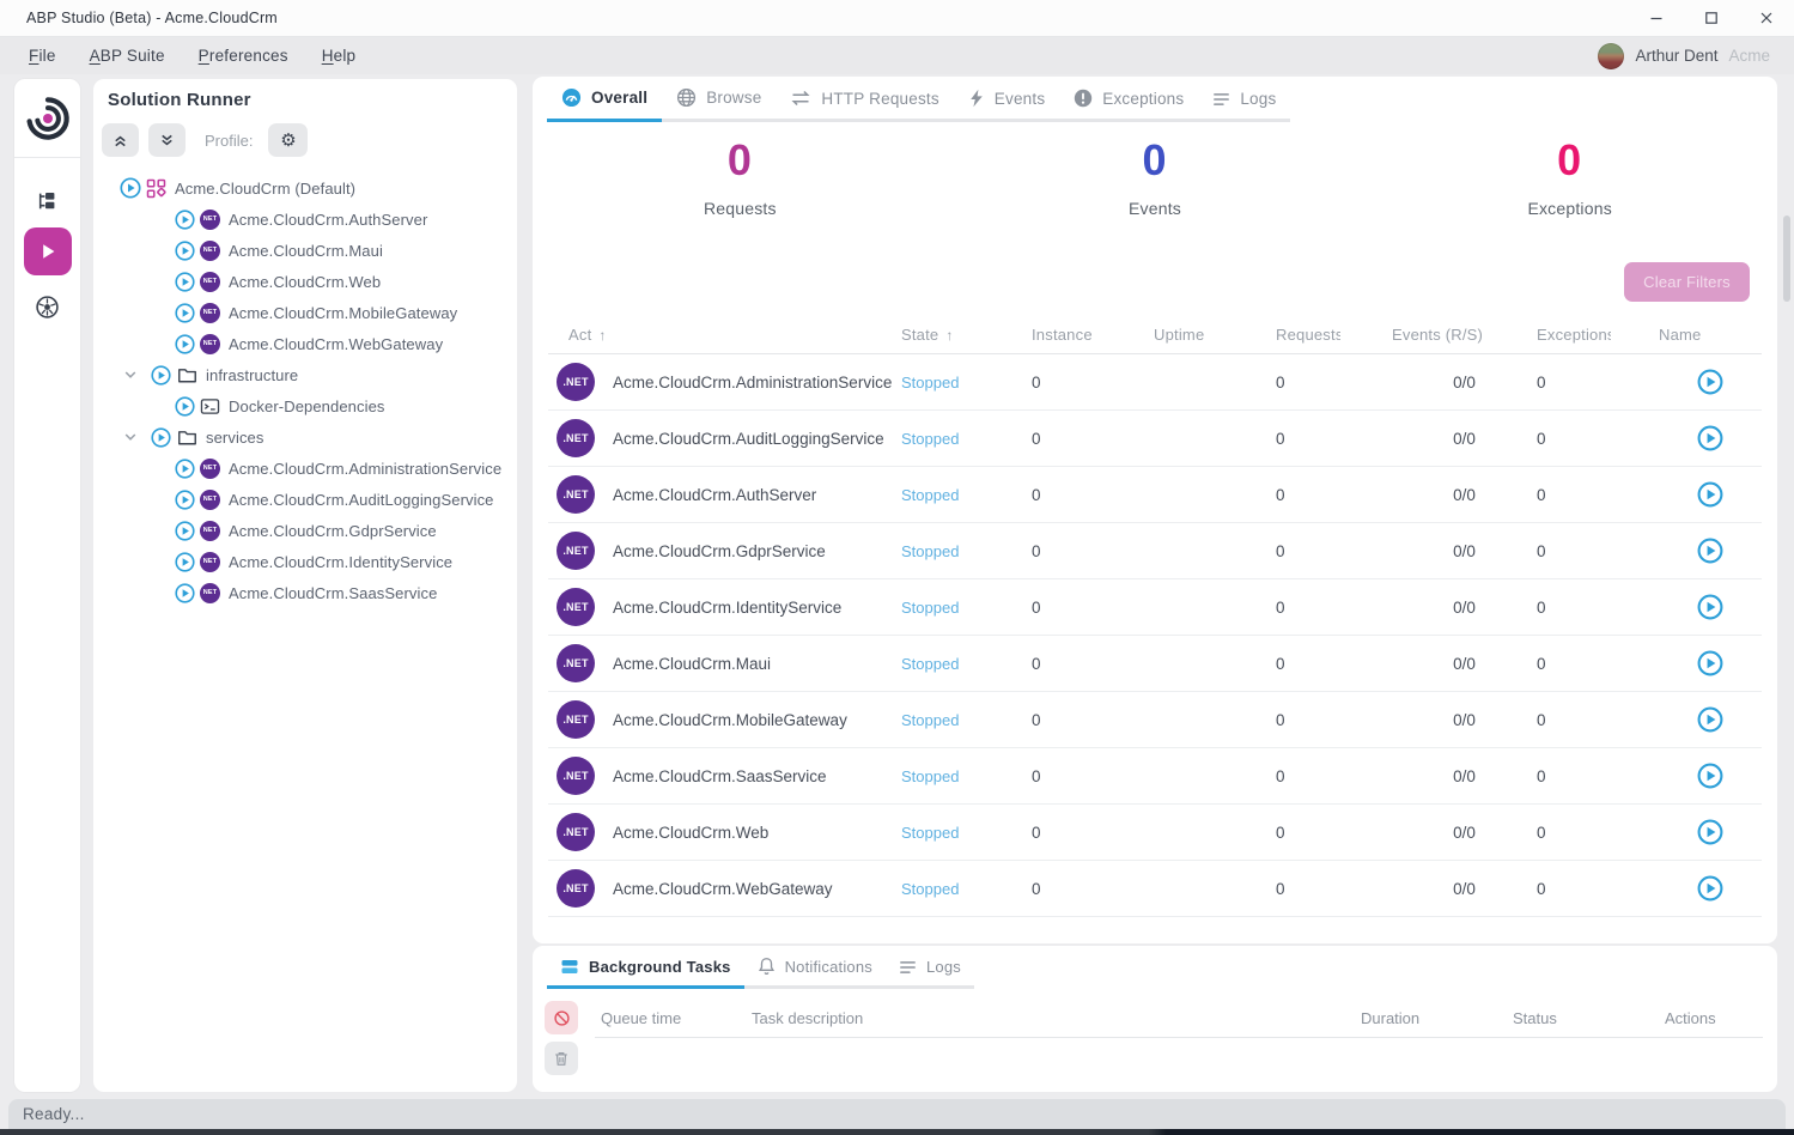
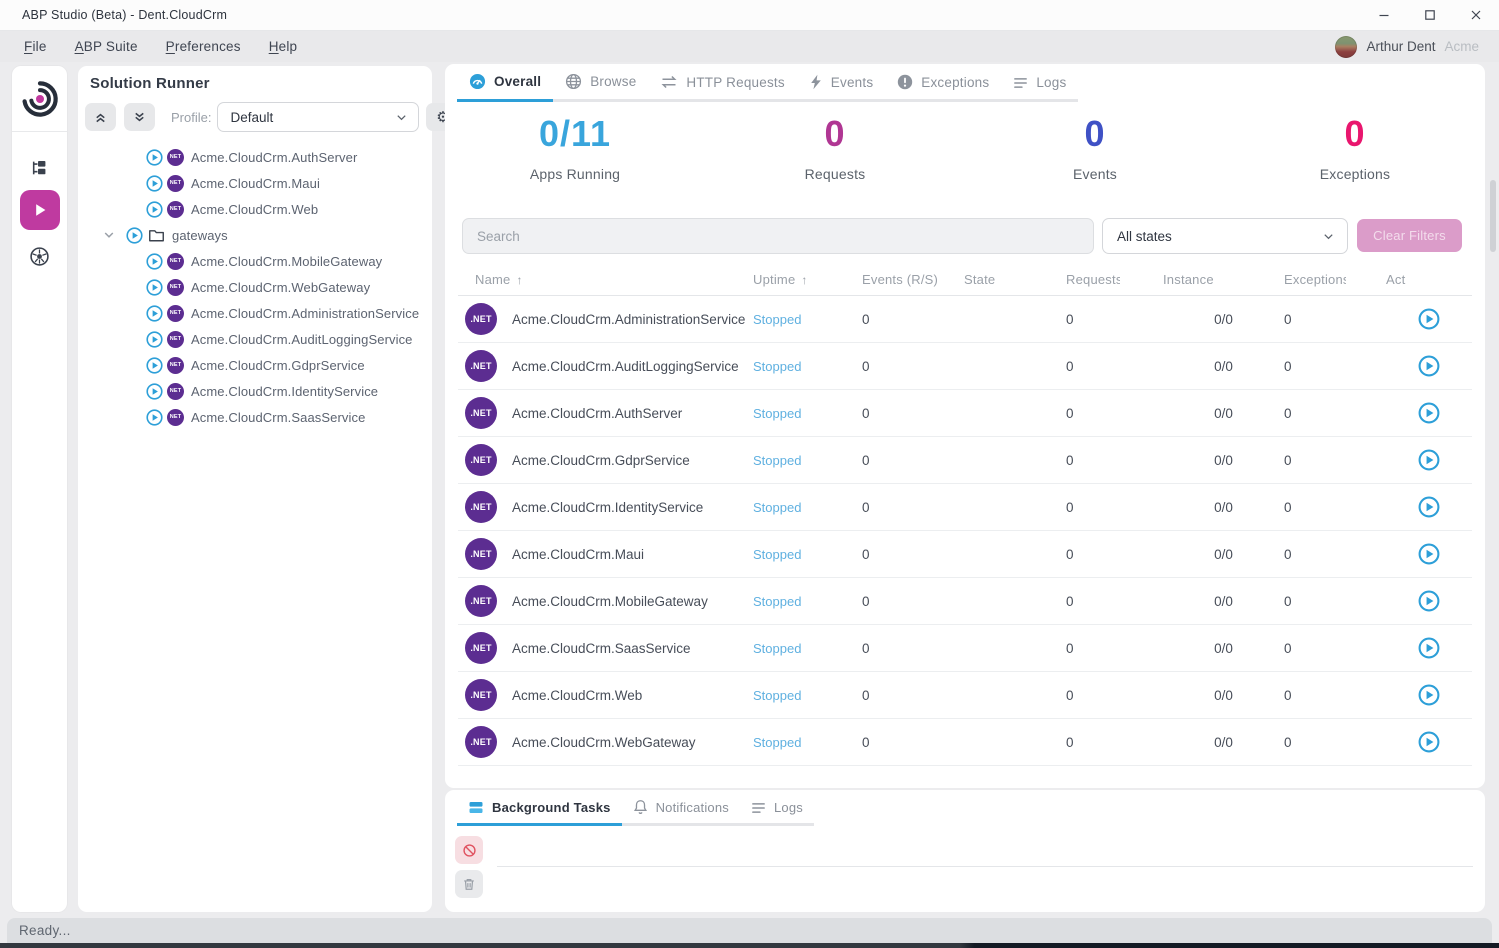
- ABP Studio (Beta) - Acme.CloudCrm
+ ABP Studio (Beta) - Dent.CloudCrm
  File
  ABP Suite
  Preferences
  Help
  Arthur Dent
  Acme
  Solution Runner
  Profile:
+ Default
  ⚙
- Acme.CloudCrm (Default)
  Acme.CloudCrm.AuthServer
  Acme.CloudCrm.Maui
  Acme.CloudCrm.Web
+ gateways
  Acme.CloudCrm.MobileGateway
  Acme.CloudCrm.WebGateway
- infrastructure
- Docker-Dependencies
- services
  Acme.CloudCrm.AdministrationService
  Acme.CloudCrm.AuditLoggingService
  Acme.CloudCrm.GdprService
  Acme.CloudCrm.IdentityService
  Acme.CloudCrm.SaasService
  Overall
  Browse
  HTTP Requests
  Events
  Exceptions
  Logs
+ 0/11
+ Apps Running
  0
  Requests
  0
  Events
  0
  Exceptions
+ Search
+ All states
  Clear Filters
- Act ↑
+ Name ↑
- State ↑
+ Uptime ↑
- Instance
+ Events (R/S)
- Uptime
+ State
  Requests
- Events (R/S)
+ Instance
  Exception
- Name
+ Act
  .NET
  Acme.CloudCrm.AdministrationService
  Stopped
  0
  0
  0/0
  0
  .NET
  Acme.CloudCrm.AuditLoggingService
  Stopped
  0
  0
  0/0
  0
  .NET
  Acme.CloudCrm.AuthServer
  Stopped
  0
  0
  0/0
  0
  .NET
  Acme.CloudCrm.GdprService
  Stopped
  0
  0
  0/0
  0
  .NET
  Acme.CloudCrm.IdentityService
  Stopped
  0
  0
  0/0
  0
  .NET
  Acme.CloudCrm.Maui
  Stopped
  0
  0
  0/0
  0
  .NET
  Acme.CloudCrm.MobileGateway
  Stopped
  0
  0
  0/0
  0
  .NET
  Acme.CloudCrm.SaasService
  Stopped
  0
  0
  0/0
  0
  .NET
  Acme.CloudCrm.Web
  Stopped
  0
  0
  0/0
  0
  .NET
  Acme.CloudCrm.WebGateway
  Stopped
  0
  0
  0/0
  0
  Background Tasks
  Notifications
  Logs
- Queue time
- Task description
- Duration
- Status
- Actions
  Ready...
